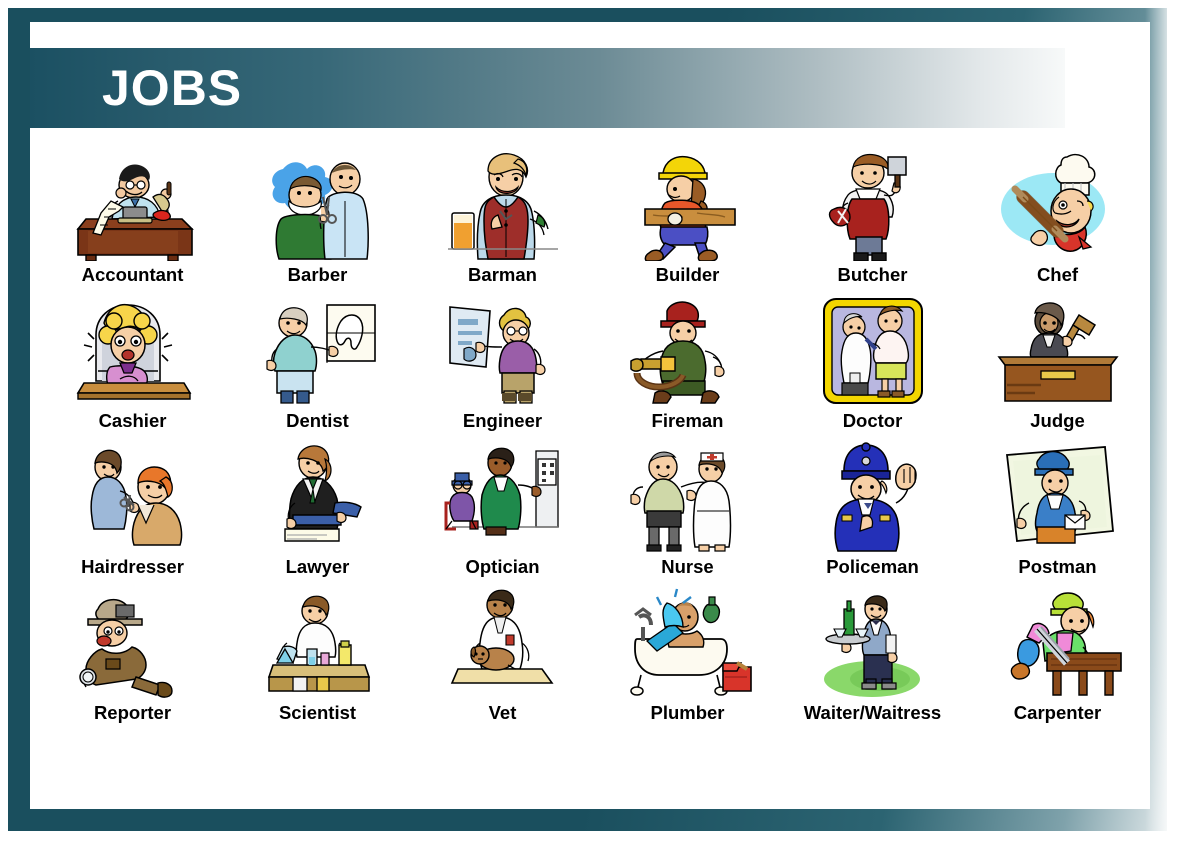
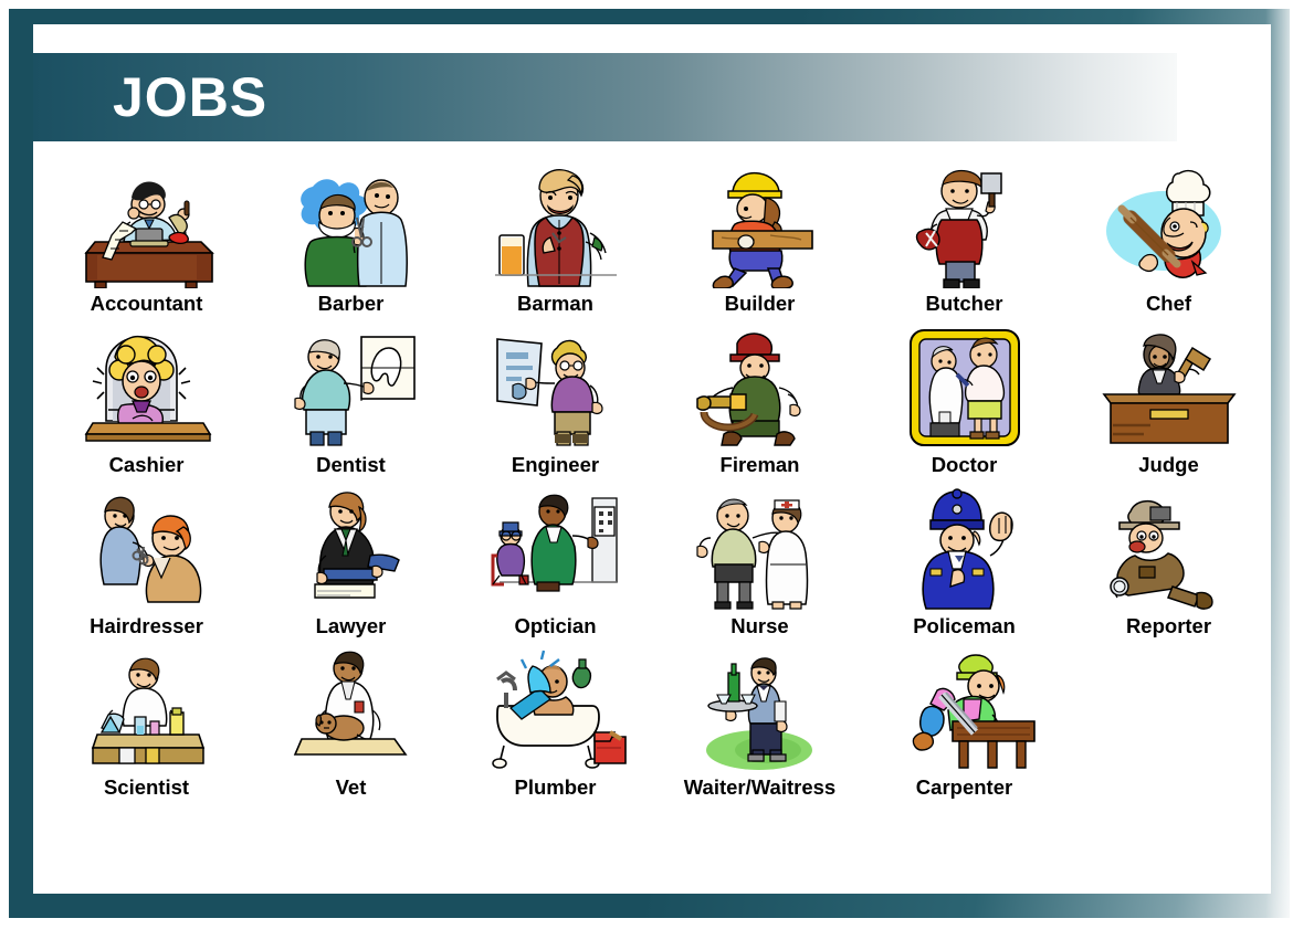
  JOBS
  Accountant
  Barber
  Barman
  Builder
  Butcher
  Chef
  Cashier
  Dentist
  Engineer
  Fireman
  Doctor
  Judge
  Hairdresser
  Lawyer
  Optician
  Nurse
  Policeman
- Postman
  Reporter
  Scientist
  Vet
  Plumber
  Waiter/Waitress
  Carpenter
